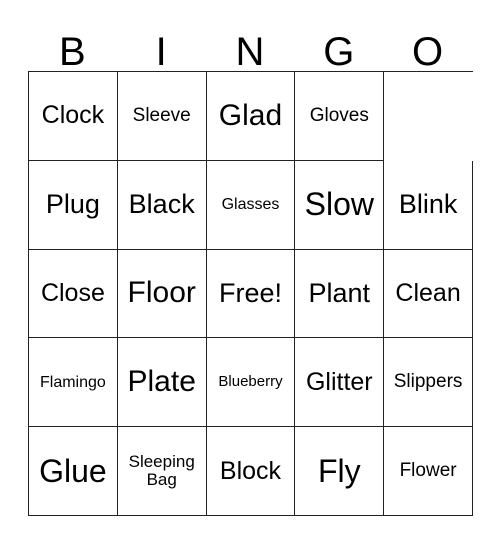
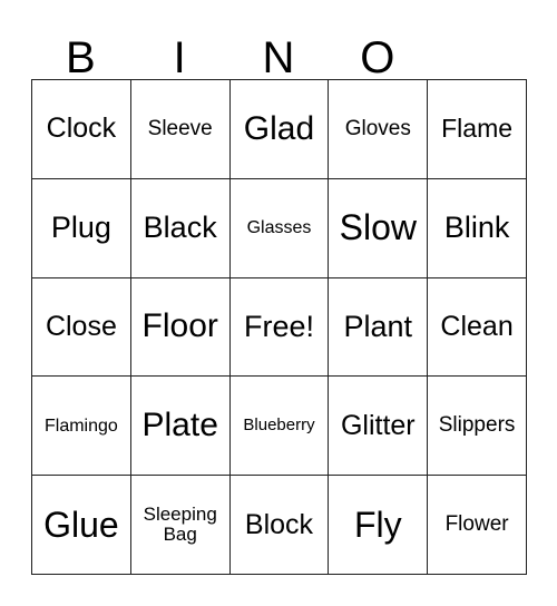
  B
  I
  N
- G
  O
  Clock
  Sleeve
  Glad
  Gloves
+ Flame
  Plug
  Black
  Glasses
  Slow
  Blink
  Close
  Floor
  Free!
  Plant
  Clean
  Flamingo
  Plate
  Blueberry
  Glitter
  Slippers
  Glue
  Sleeping
  Bag
  Block
  Fly
  Flower
